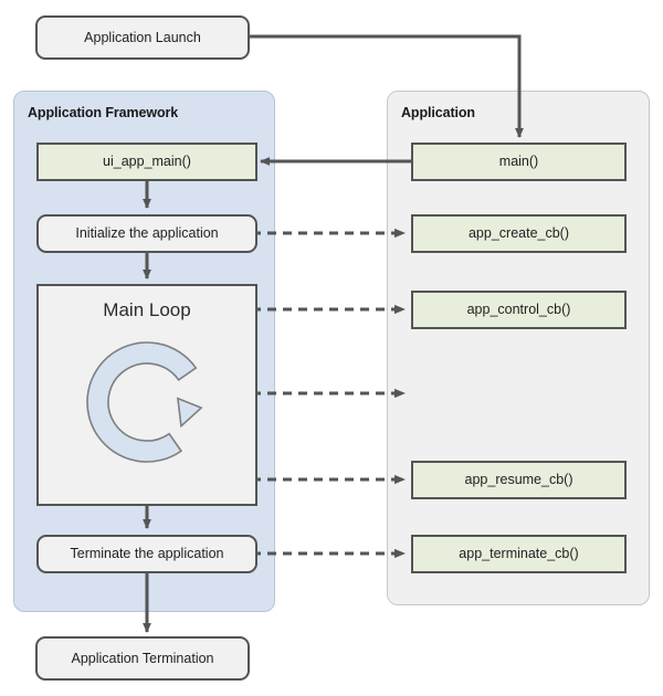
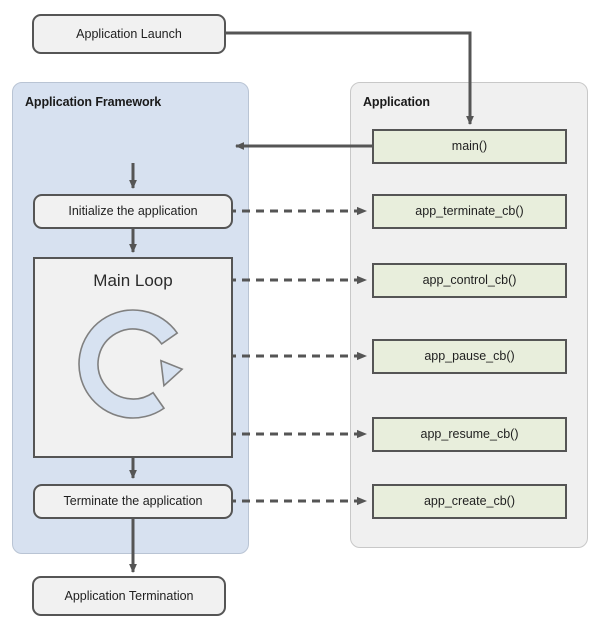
  Application Framework
  Application
  Application Launch
  Application Termination
- ui_app_main()
  Initialize the application
  Main Loop
  Terminate the application
  main()
- app_create_cb()
+ app_terminate_cb()
  app_control_cb()
+ app_pause_cb()
  app_resume_cb()
- app_terminate_cb()
+ app_create_cb()
